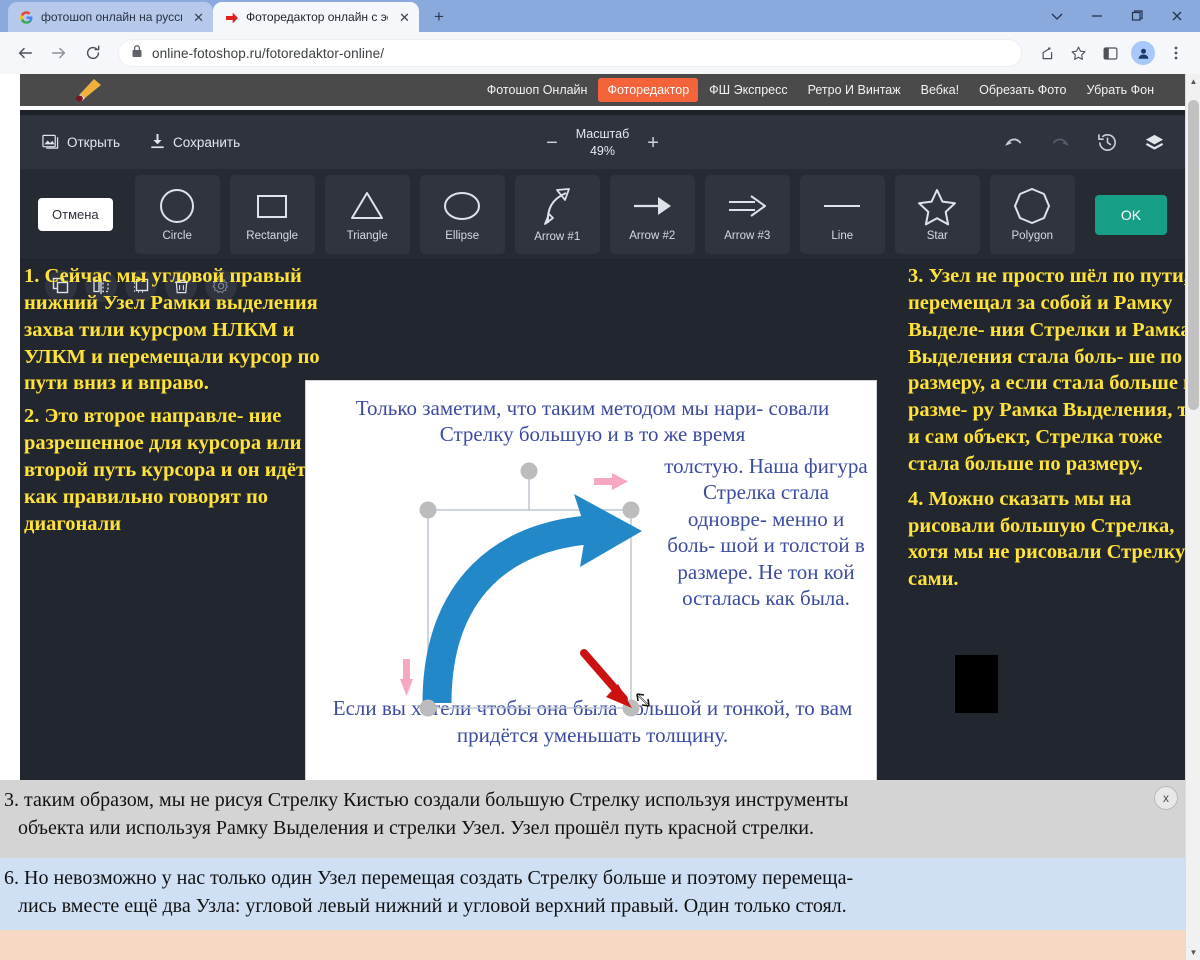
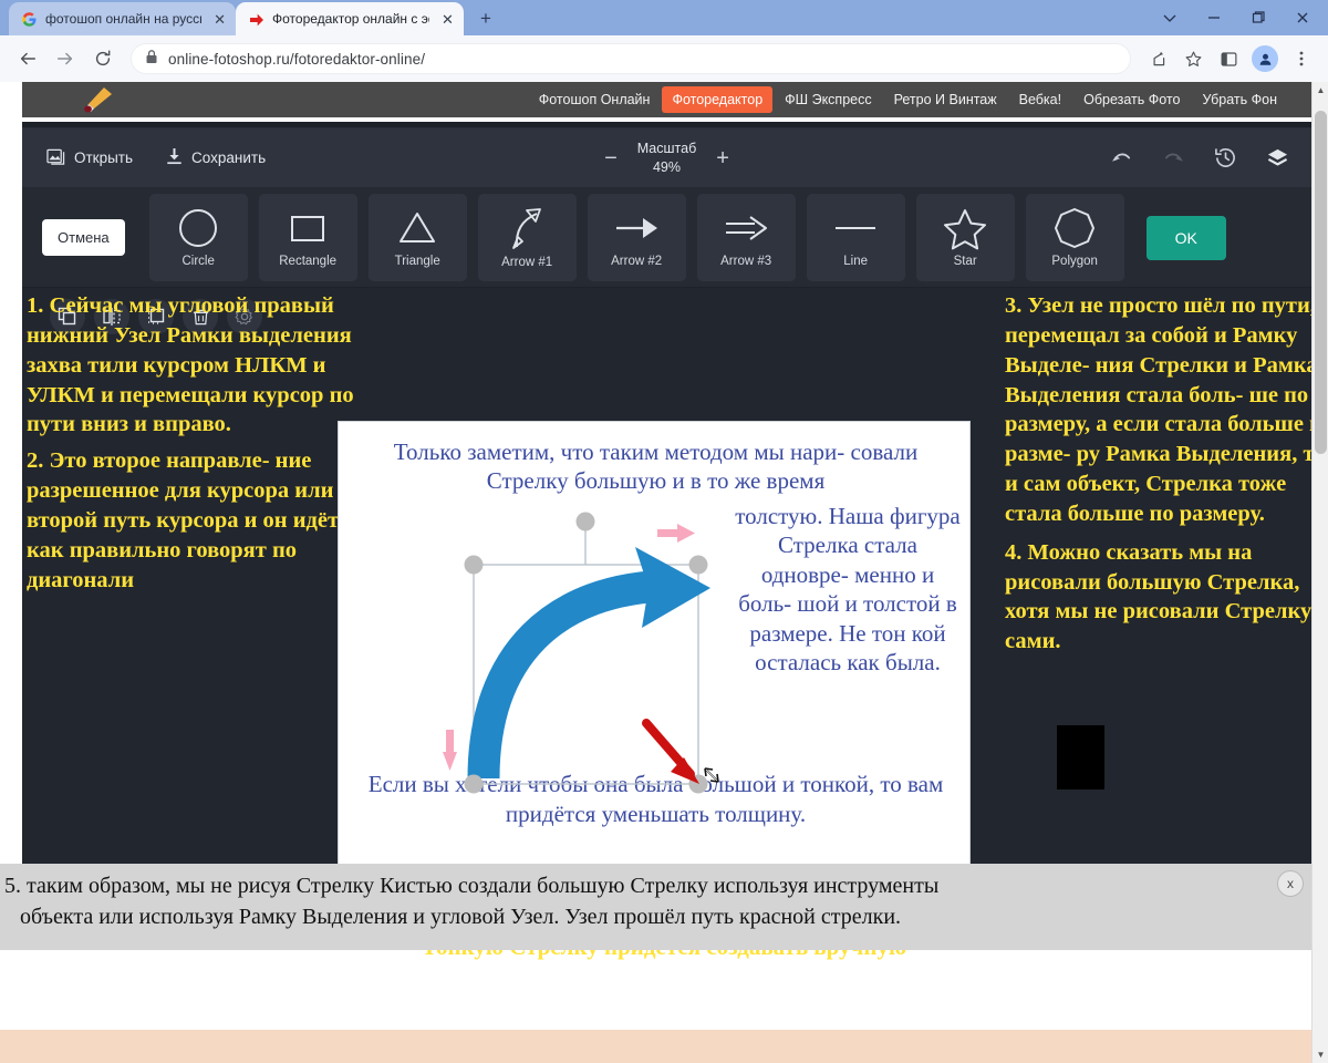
  фотошоп онлайн на русс
  ✕
  Фоторедактор онлайн с э
  ✕
  +
  online-fotoshop.ru/fotoredaktor-online/
  Фотошоп Онлайн
  Фоторедактор
  ФШ Экспресс
  Ретро И Винтаж
  Вебка!
  Обрезать Фото
  Убрать Фон
  Открыть
  Сохранить
  −
  Масштаб
  49%
  +
  Отмена
  Circle
  Rectangle
  Triangle
- Ellipse
  Arrow #1
  Arrow #2
  Arrow #3
  Line
  Star
  Polygon
  OK
  1. Сейчас мы угловой правый нижний Узел Рамки выделения захва тили курсром НЛКМ и УЛКМ и перемещали курсор по пути вниз и вправо.
  2. Это второе направле- ние разрешенное для курсора или второй путь курсора и он идёт как правильно говорят по диагонали
  3. Узел не просто шёл по пути перемещал за собой и Рамку Выделе- ния Стрелки и Рамк Выделения стала боль- ше по размеру, а если стала больше разме- ру Рамка Выделения, т и сам объект, Стрелка тоже стала больше по размеру.
  4. Можно сказать мы на рисовали большую Стрелка, хотя мы не рисовали Стрелку сами.
  Только заметим, что таким методом мы нари- совали Стрелку большую и в то же время
  толстую. Наша фигура Стрелка стала одновре- менно и боль- шой и толстой в размере. Не тон кой осталась как была.
  Если вы хльшой и тонкой, то вам придётся уменьшать толщину.
- 3. таким образом, мы не рисуя Стрелку Кистью создали большую Стрелку используя инструменты
+ 5. таким образом, мы не рисуя Стрелку Кистью создали большую Стрелку используя инструменты
- объекта или используя Рамку Выделения и стрелки Узел. Узел прошёл путь красной стрелки.
+ объекта или используя Рамку Выделения и угловой Узел. Узел прошёл путь красной стрелки.
  x
- 6. Но невозможно у нас только один Узел перемещая создать Стрелку больше и поэтому перемеща-
- лись вместе ещё два Узла: угловой левый нижний и угловой верхний правый. Один только стоял.
  ▲
  ▼
